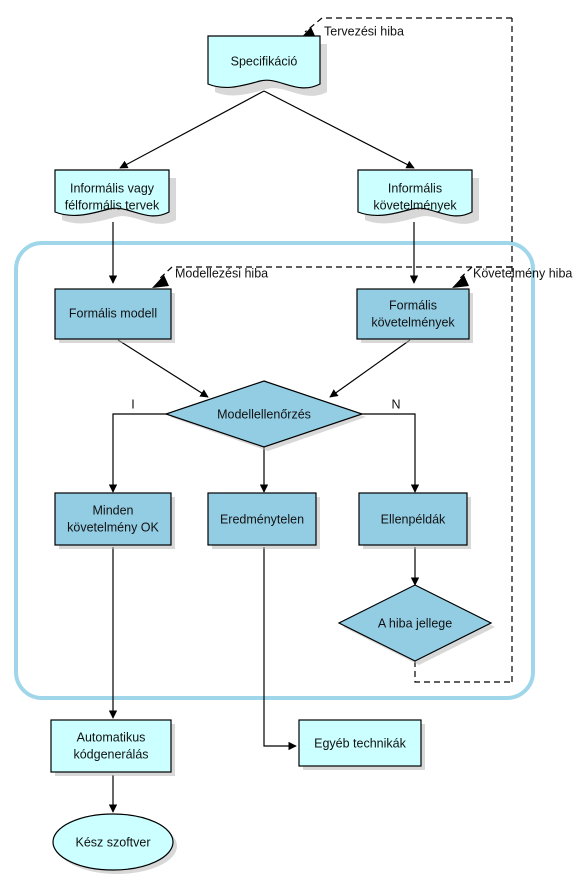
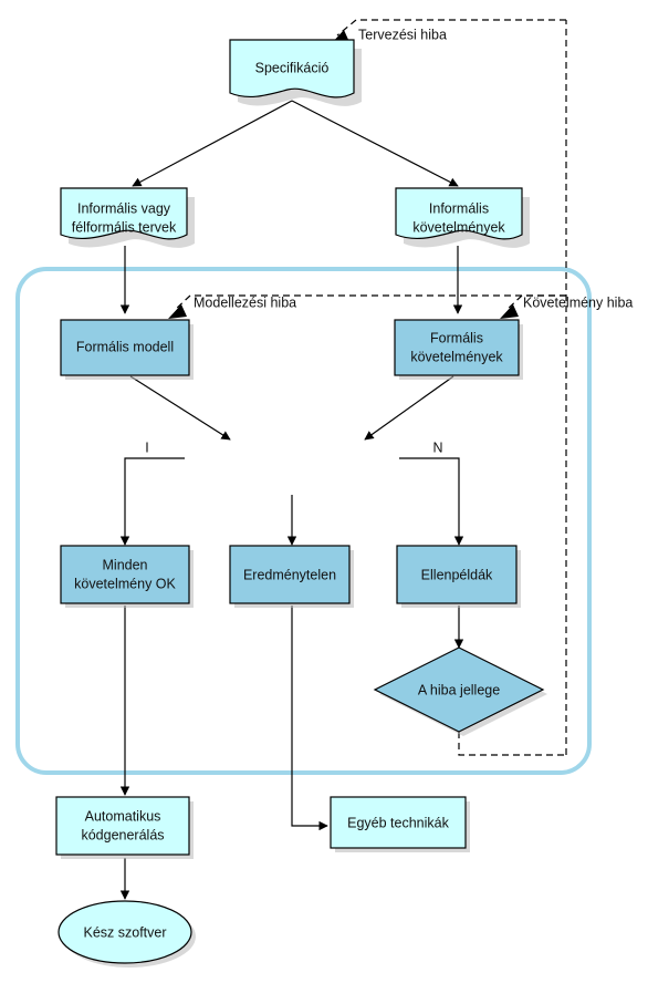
  Specifikáció
  Informális vagy
  félformális tervek
  Informális
  követelmények
  Formális modell
  Formális
  követelmények
- Modellellenőrzés
  I
  N
  Minden
  követelmény OK
  Eredménytelen
  Ellenpéldák
  A hiba jellege
  Automatikus
  kódgenerálás
  Egyéb technikák
  Kész szoftver
  Tervezési hiba
  Modellezési hiba
  Követelmény hiba
